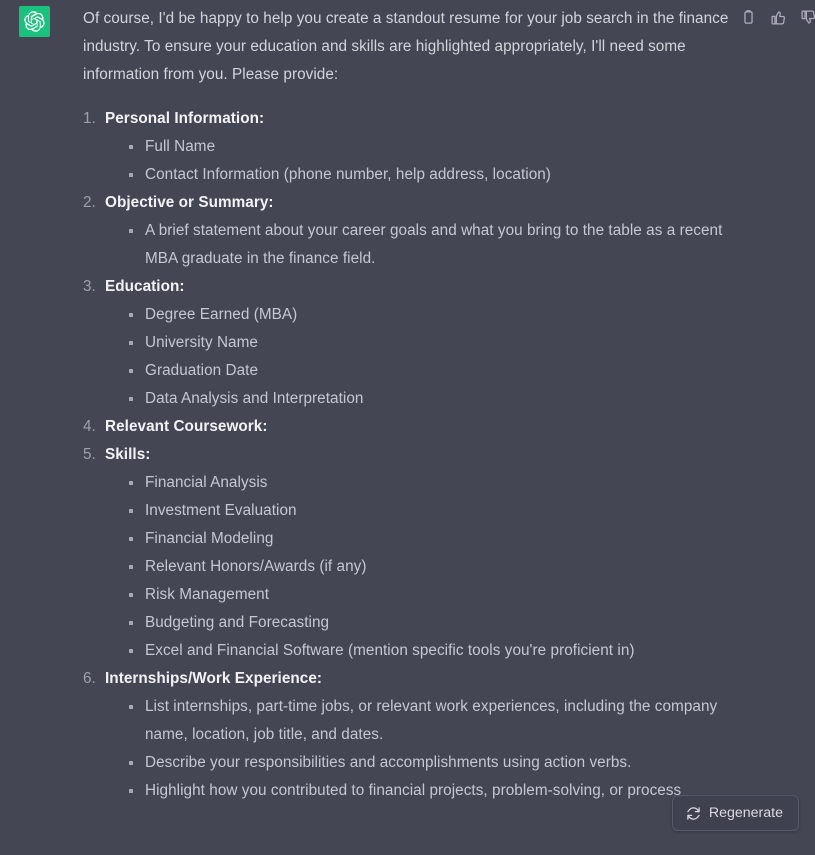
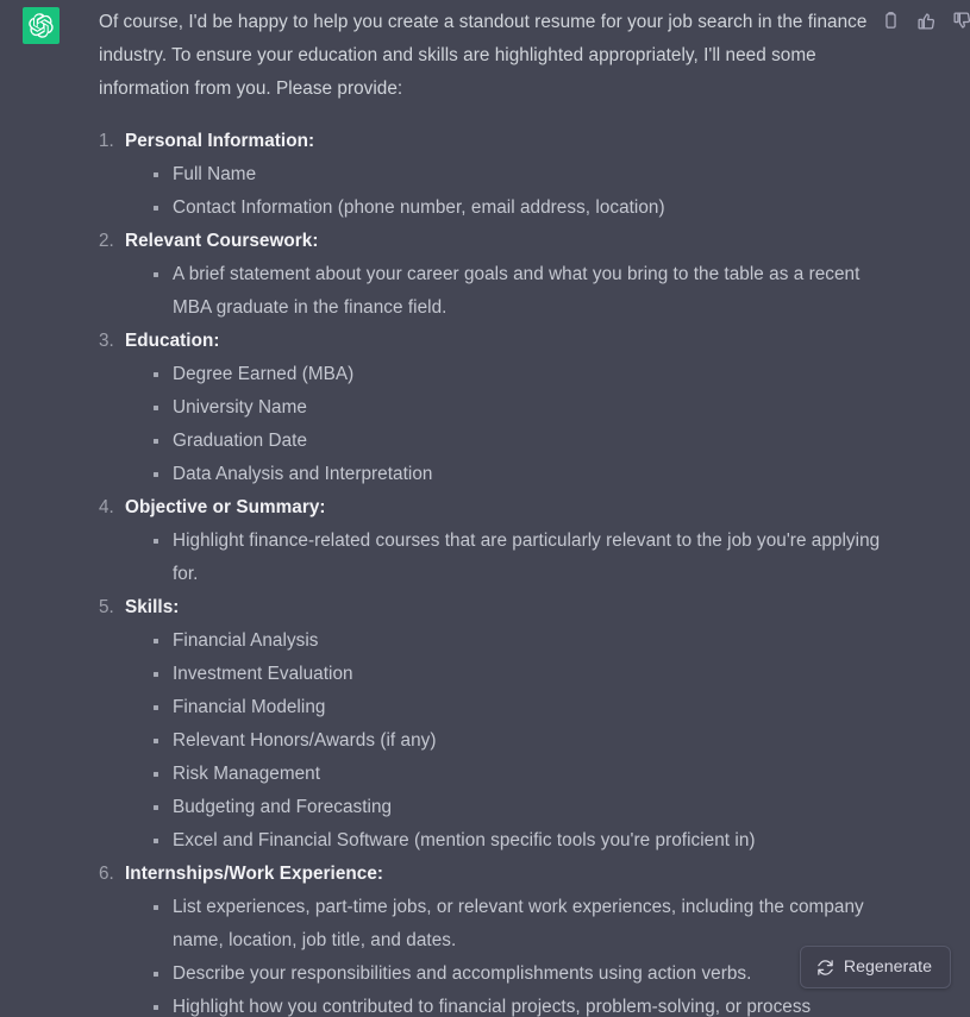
  Of course, I'd be happy to help you create a standout resume for your job search in the finance industry. To ensure your education and skills are highlighted appropriately, I'll need some information from you. Please provide:
  1.
  Personal Information:
  Full Name
- Contact Information (phone number, help address, location)
+ Contact Information (phone number, email address, location)
  2.
- Objective or Summary:
+ Relevant Coursework:
  A brief statement about your career goals and what you bring to the table as a recent MBA graduate in the finance field.
  3.
  Education:
  Degree Earned (MBA)
  University Name
  Graduation Date
  Data Analysis and Interpretation
  4.
- Relevant Coursework:
+ Objective or Summary:
+ Highlight finance-related courses that are particularly relevant to the job you're applying for.
  5.
  Skills:
  Financial Analysis
  Investment Evaluation
  Financial Modeling
  Relevant Honors/Awards (if any)
  Risk Management
  Budgeting and Forecasting
  Excel and Financial Software (mention specific tools you're proficient in)
  6.
  Internships/Work Experience:
- List internships, part-time jobs, or relevant work experiences, including the company name, location, job title, and dates.
+ List experiences, part-time jobs, or relevant work experiences, including the company name, location, job title, and dates.
  Describe your responsibilities and accomplishments using action verbs.
  Highlight how you contributed to financial projects, problem-solving, or process
  Regenerate
